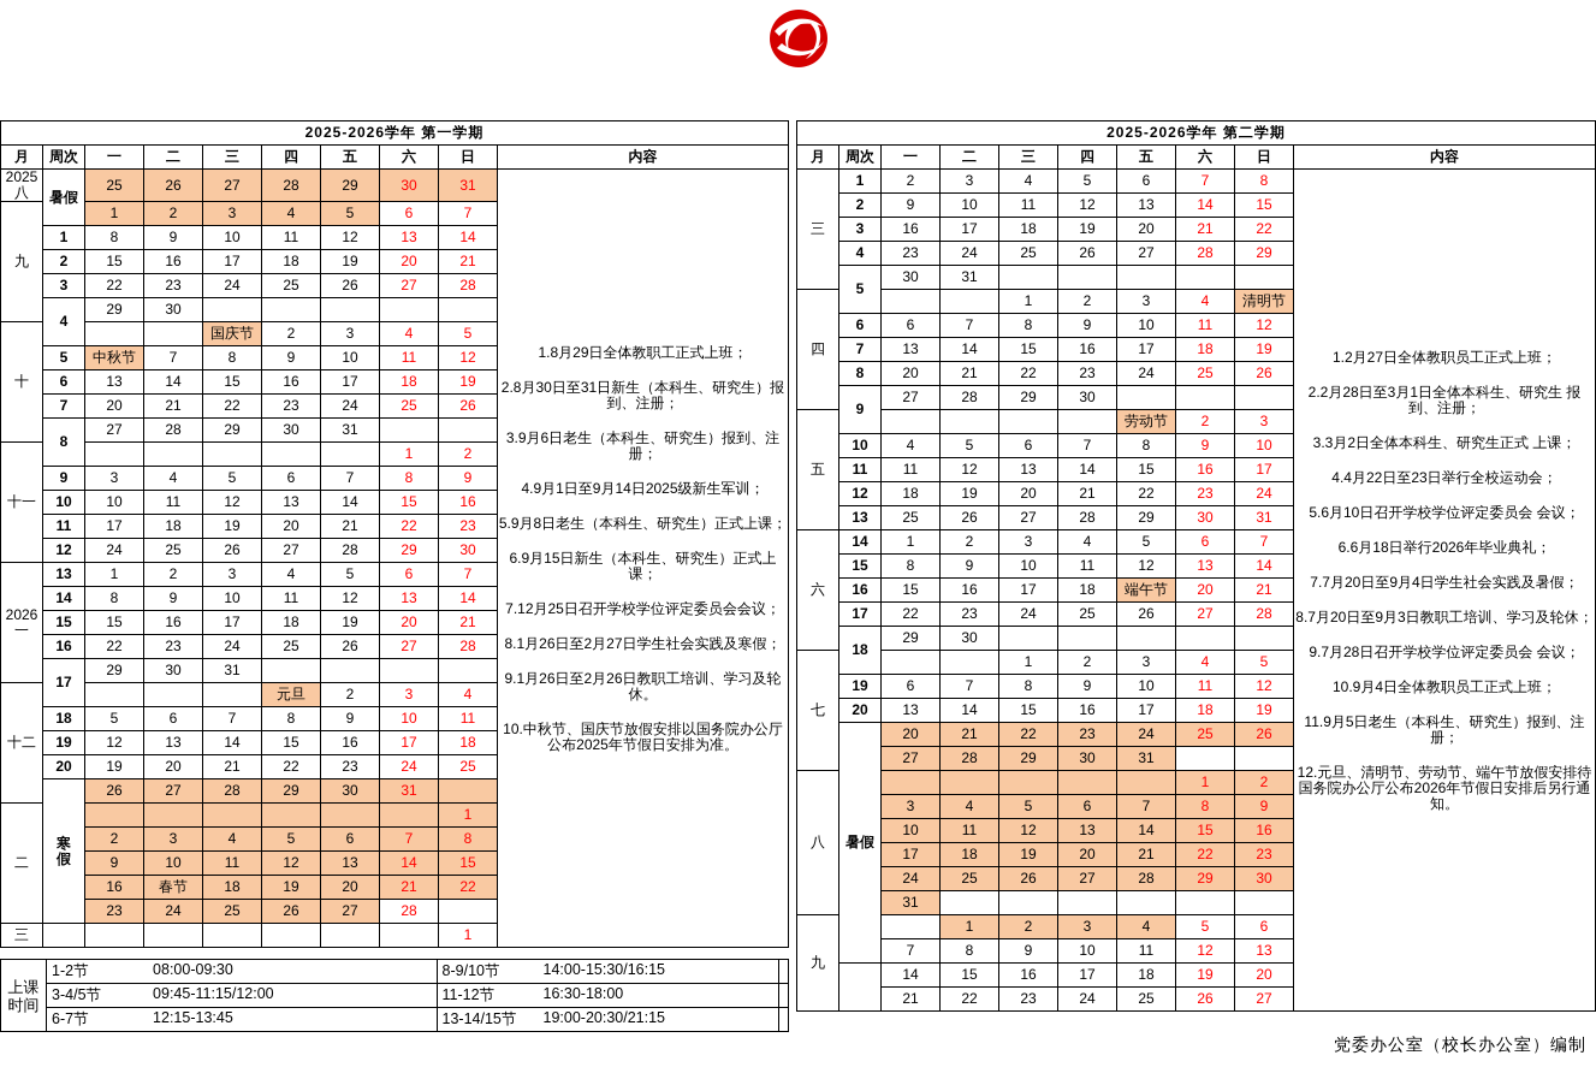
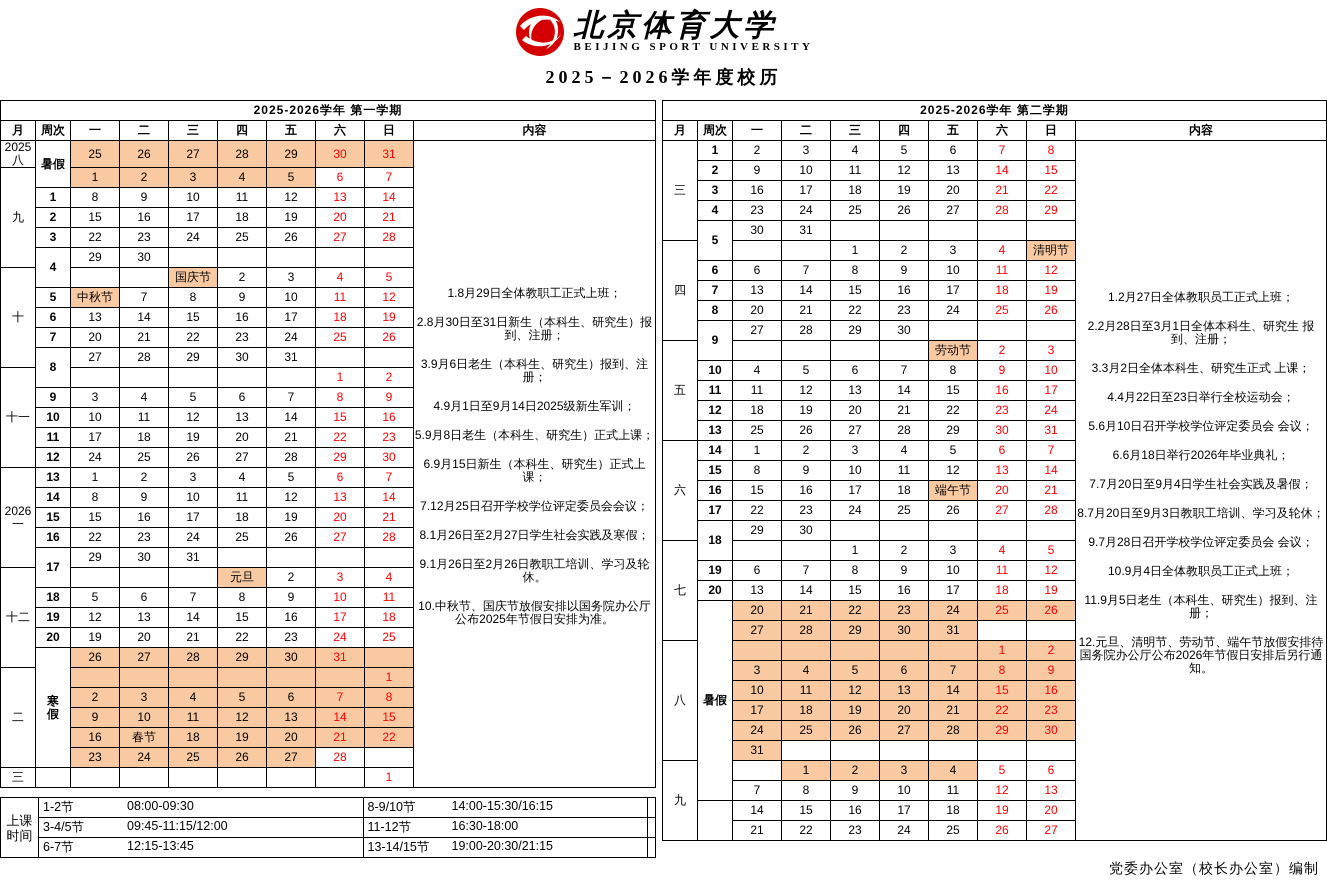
+ 北京体育大学
+ BEIJING SPORT UNIVERSITY
+ 2025－2026学年度校历
  2025-2026学年 第一学期
  月	周次	一	二	三	四	五	六	日	内容
  2025 八	暑假	25	26	27	28	29	30	31	1.8月29日全体教职工正式上班；2.8月30日至31日新生（本科生、研究生）报到、注册；3.9月6日老生（本科生、研究生）报到、注册；4.9月1日至9月14日2025级新生军训；5.9月8日老生（本科生、研究生）正式上课；6.9月15日新生（本科生、研究生）正式上课；7.12月25日召开学校学位评定委员会会议；8.1月26日至2月27日学生社会实践及寒假；9.1月26日至2月26日教职工培训、学习及轮休。10.中秋节、国庆节放假安排以国务院办公厅公布2025年节假日安排为准。
  九	1	2	3	4	5	6	7
  1	8	9	10	11	12	13	14
  2	15	16	17	18	19	20	21
  3	22	23	24	25	26	27	28
  4	29	30
  十			国庆节	2	3	4	5
  5	中秋节	7	8	9	10	11	12
  6	13	14	15	16	17	18	19
  7	20	21	22	23	24	25	26
  8	27	28	29	30	31
  十一						1	2
  9	3	4	5	6	7	8	9
  10	10	11	12	13	14	15	16
  11	17	18	19	20	21	22	23
  12	24	25	26	27	28	29	30
  2026 一	13	1	2	3	4	5	6	7
  14	8	9	10	11	12	13	14
  15	15	16	17	18	19	20	21
  16	22	23	24	25	26	27	28
  17	29	30	31
  十二				元旦	2	3	4
  18	5	6	7	8	9	10	11
  19	12	13	14	15	16	17	18
  20	19	20	21	22	23	24	25
  寒 假	26	27	28	29	30	31
  二							1
  2	3	4	5	6	7	8
  9	10	11	12	13	14	15
  16	春节	18	19	20	21	22
  23	24	25	26	27	28
  三								1
  2025-2026学年 第二学期
  月	周次	一	二	三	四	五	六	日	内容
  三	1	2	3	4	5	6	7	8	1.2月27日全体教职员工正式上班；2.2月28日至3月1日全体本科生、研究生 报到、注册；3.3月2日全体本科生、研究生正式 上课；4.4月22日至23日举行全校运动会；5.6月10日召开学校学位评定委员会 会议；6.6月18日举行2026年毕业典礼；7.7月20日至9月4日学生社会实践及暑假；8.7月20日至9月3日教职工培训、学习及轮休；9.7月28日召开学校学位评定委员会 会议；10.9月4日全体教职员工正式上班；11.9月5日老生（本科生、研究生）报到、注册；12.元旦、清明节、劳动节、端午节放假安排待国务院办公厅公布2026年节假日安排后另行通知。
  2	9	10	11	12	13	14	15
  3	16	17	18	19	20	21	22
  4	23	24	25	26	27	28	29
  5	30	31
  四			1	2	3	4	清明节
  6	6	7	8	9	10	11	12
  7	13	14	15	16	17	18	19
  8	20	21	22	23	24	25	26
  9	27	28	29	30
  五					劳动节	2	3
  10	4	5	6	7	8	9	10
  11	11	12	13	14	15	16	17
  12	18	19	20	21	22	23	24
  13	25	26	27	28	29	30	31
  六	14	1	2	3	4	5	6	7
  15	8	9	10	11	12	13	14
  16	15	16	17	18	端午节	20	21
  17	22	23	24	25	26	27	28
  18	29	30
  七			1	2	3	4	5
  19	6	7	8	9	10	11	12
  20	13	14	15	16	17	18	19
  暑假	20	21	22	23	24	25	26
  27	28	29	30	31
  八						1	2
  3	4	5	6	7	8	9
  10	11	12	13	14	15	16
  17	18	19	20	21	22	23
  24	25	26	27	28	29	30
  31
  九		1	2	3	4	5	6
  7	8	9	10	11	12	13
  	14	15	16	17	18	19	20
  21	22	23	24	25	26	27
  上课 时间	1-2节 08:00-09:30	8-9/10节 14:00-15:30/16:15
  3-4/5节 09:45-11:15/12:00	11-12节 16:30-18:00
  6-7节 12:15-13:45	13-14/15节 19:00-20:30/21:15
  党委办公室（校长办公室）编制
